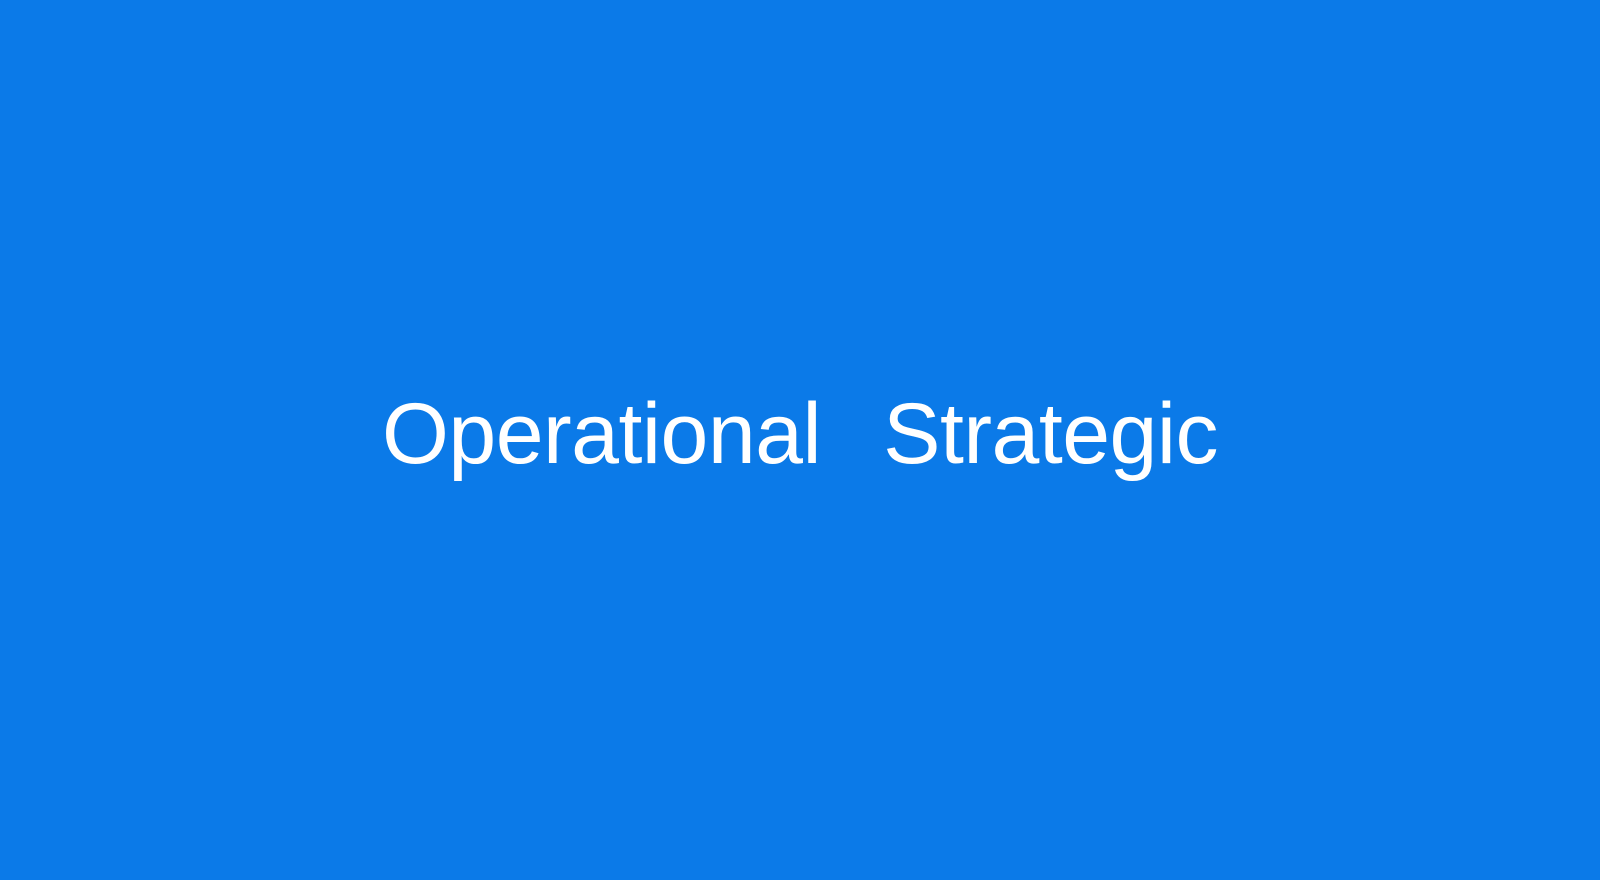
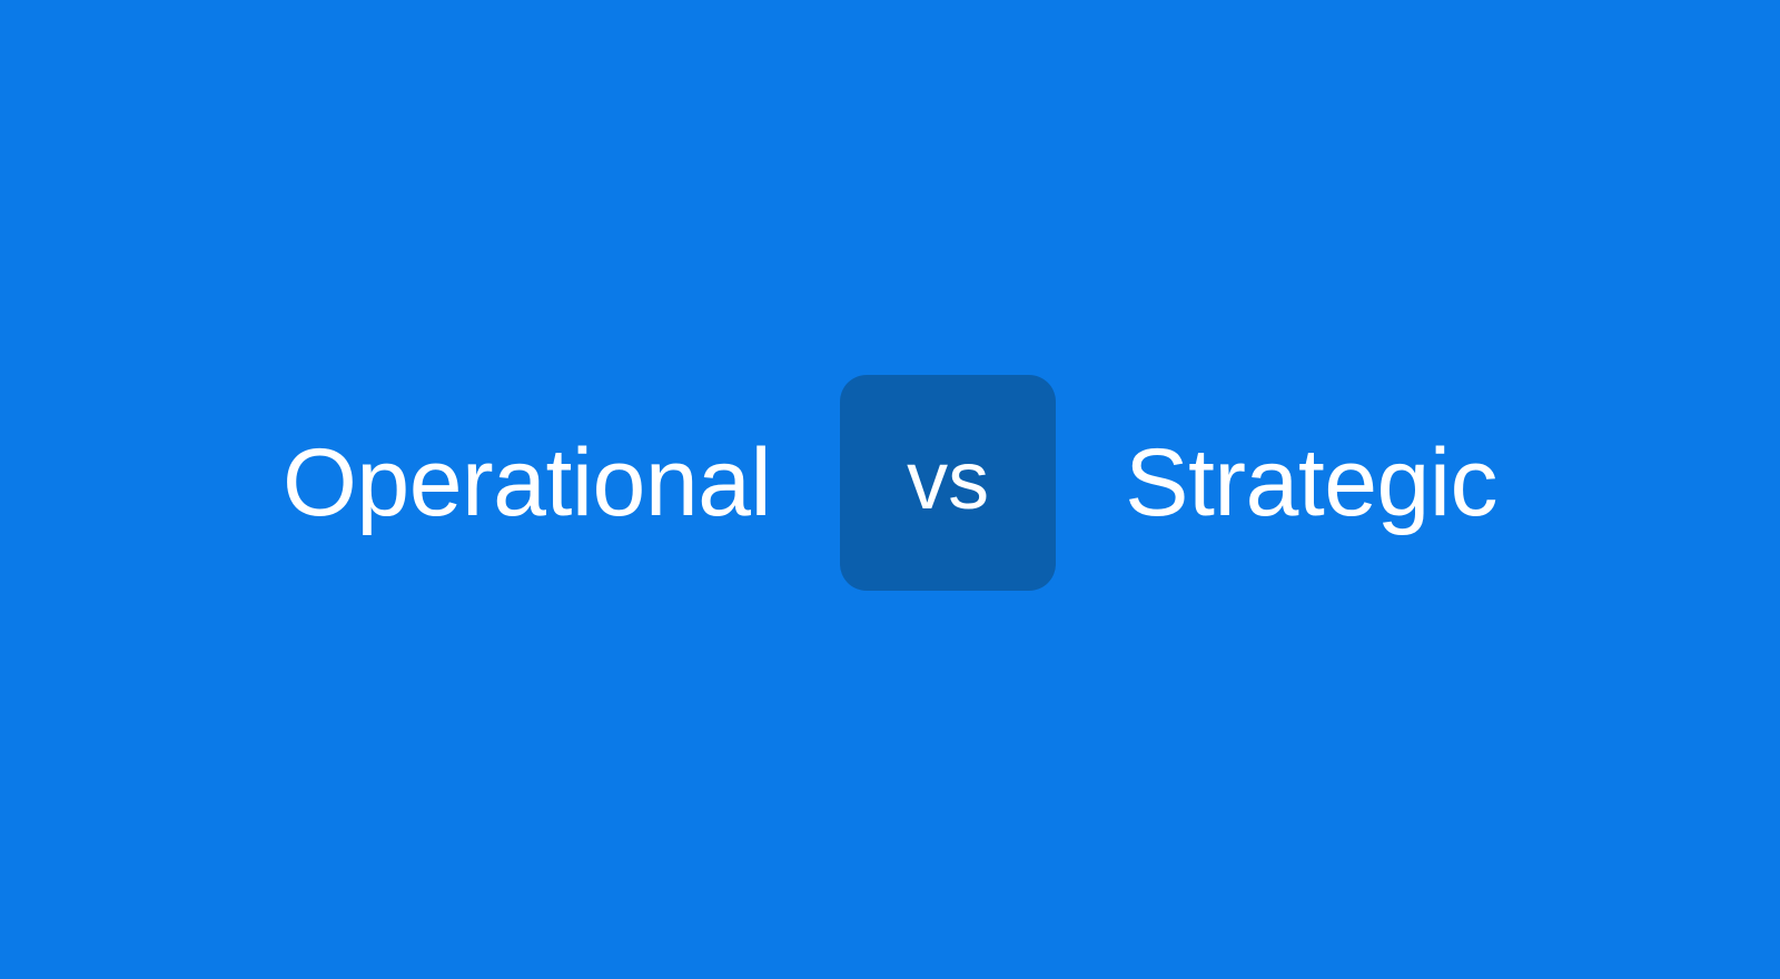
  Operational
+ vs
  Strategic
